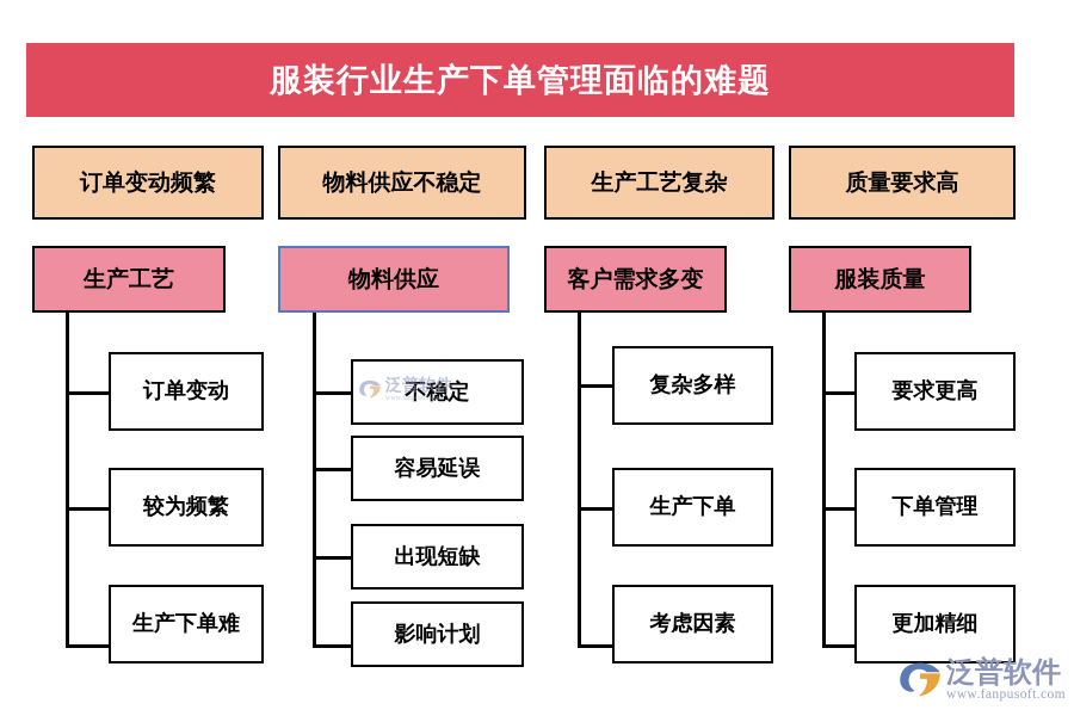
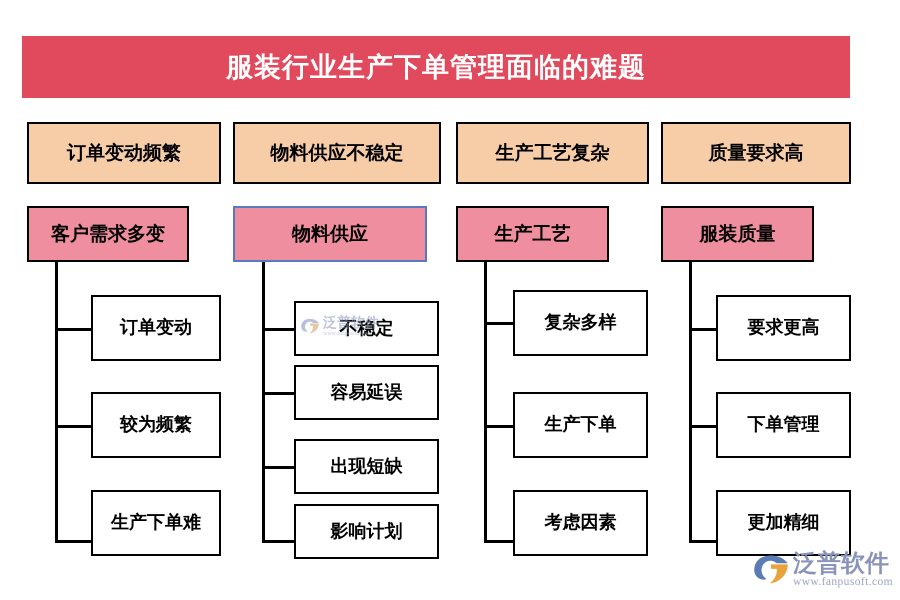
  服装行业生产下单管理面临的难题
  订单变动频繁
  物料供应不稳定
  生产工艺复杂
  质量要求高
- 生产工艺
+ 客户需求多变
  物料供应
- 客户需求多变
+ 生产工艺
  服装质量
  订单变动
  较为频繁
  生产下单难
  不稳定
  容易延误
  出现短缺
  影响计划
  复杂多样
  生产下单
  考虑因素
  要求更高
  下单管理
  更加精细
  泛普软件
  泛普软件
  www.fanpusoft.com
